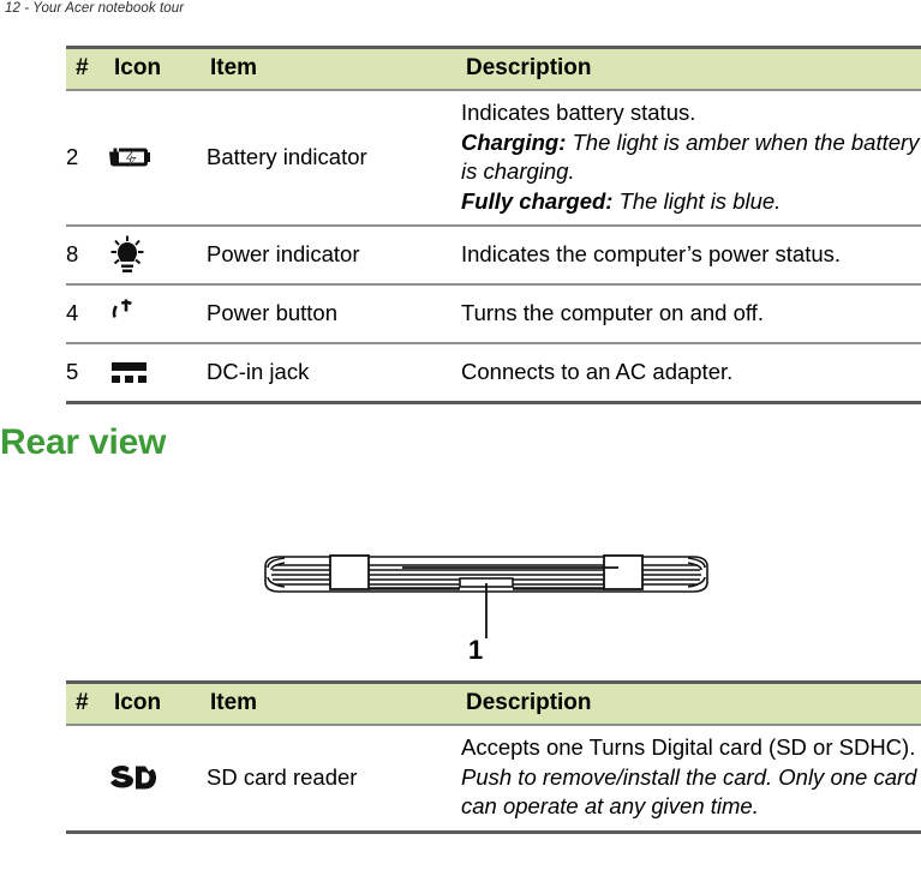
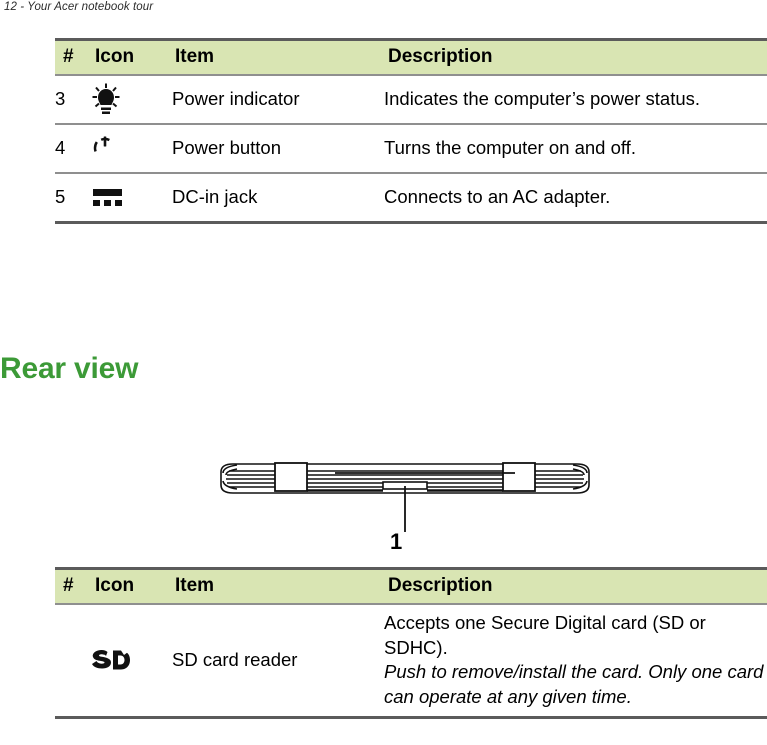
  12 - Your Acer notebook tour
  #	Icon	Item	Description
- 2		Battery indicator	Indicates battery status. Charging: The light is amber when the battery is charging. Fully charged: The light is blue.
- 8		Power indicator	Indicates the computer’s power status.
+ 3		Power indicator	Indicates the computer’s power status.
  4		Power button	Turns the computer on and off.
  5		DC-in jack	Connects to an AC adapter.
  Rear view
  1
  #	Icon	Item	Description
- 		SD card reader	Accepts one Turns Digital card (SD or SDHC). Push to remove/install the card. Only one card can operate at any given time.
+ 		SD card reader	Accepts one Secure Digital card (SD or SDHC). Push to remove/install the card. Only one card can operate at any given time.
